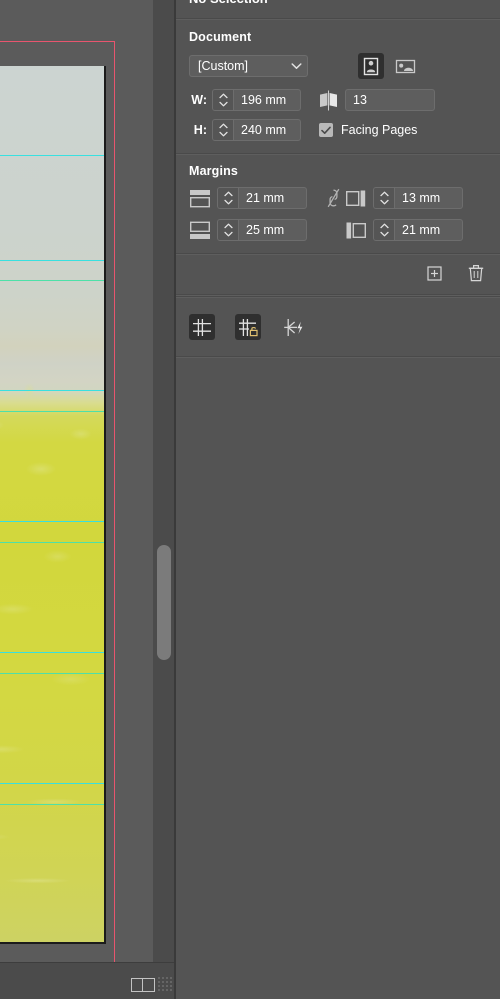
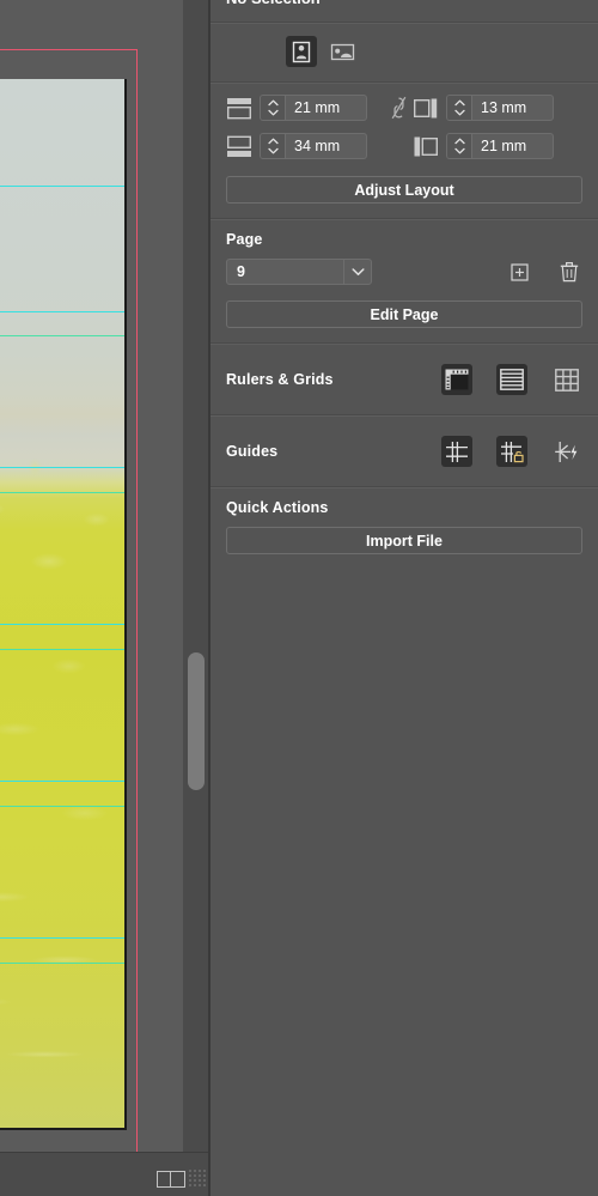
- Document
- [Custom]
- W:
- 196 mm
- 13
- H:
- 240 mm
- Facing Pages
- Margins
  21 mm
  13 mm
- 25 mm
+ 34 mm
  21 mm
+ Adjust Layout
+ Page
+ 9
+ Edit Page
+ Rulers & Grids
+ Guides
+ Quick Actions
+ Import File
